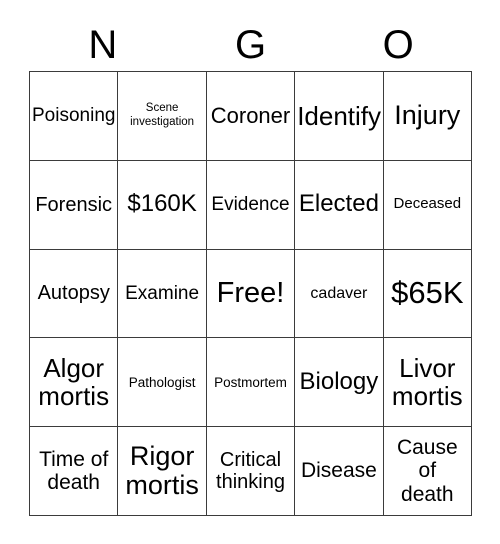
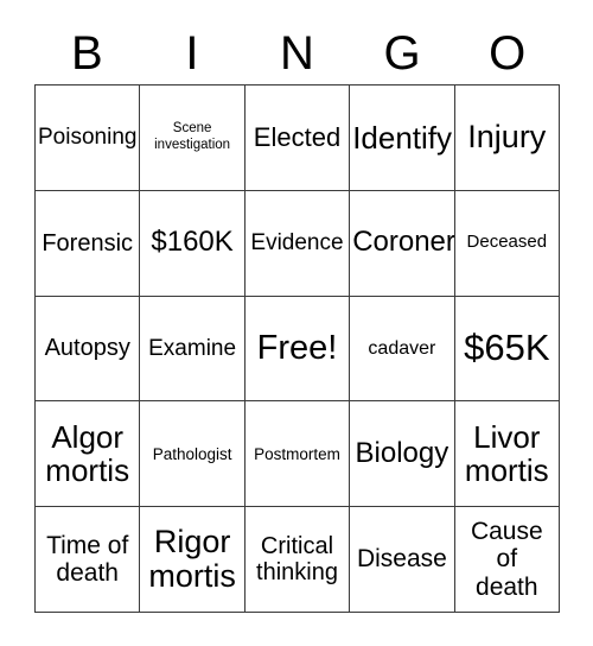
+ B
+ I
  N
  G
  O
  Poisoning
  Scene
  investigation
- Coroner
+ Elected
  Identify
  Injury
  Forensic
  $160K
  Evidence
- Elected
+ Coroner
  Deceased
  Autopsy
  Examine
  Free!
  cadaver
  $65K
  Algor
  mortis
  Pathologist
  Postmortem
  Biology
  Livor
  mortis
  Time of
  death
  Rigor
  mortis
  Critical
  thinking
  Disease
  Cause
  of
  death
